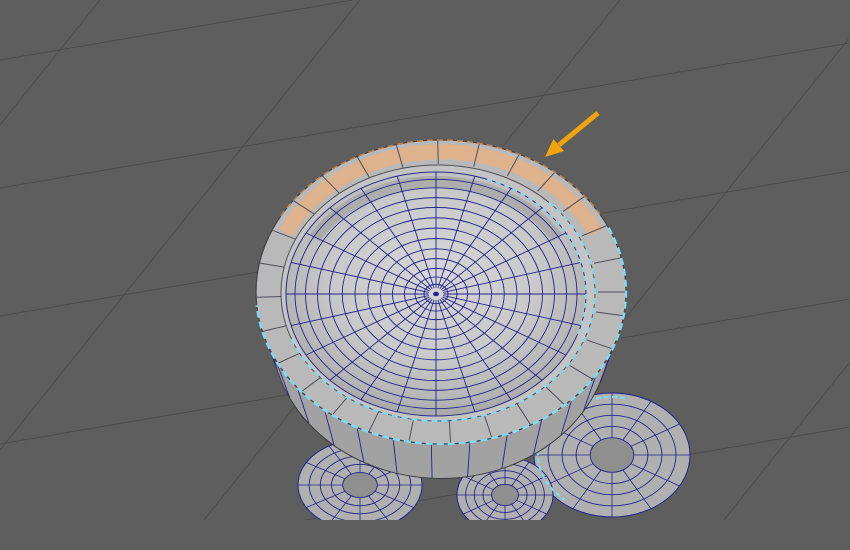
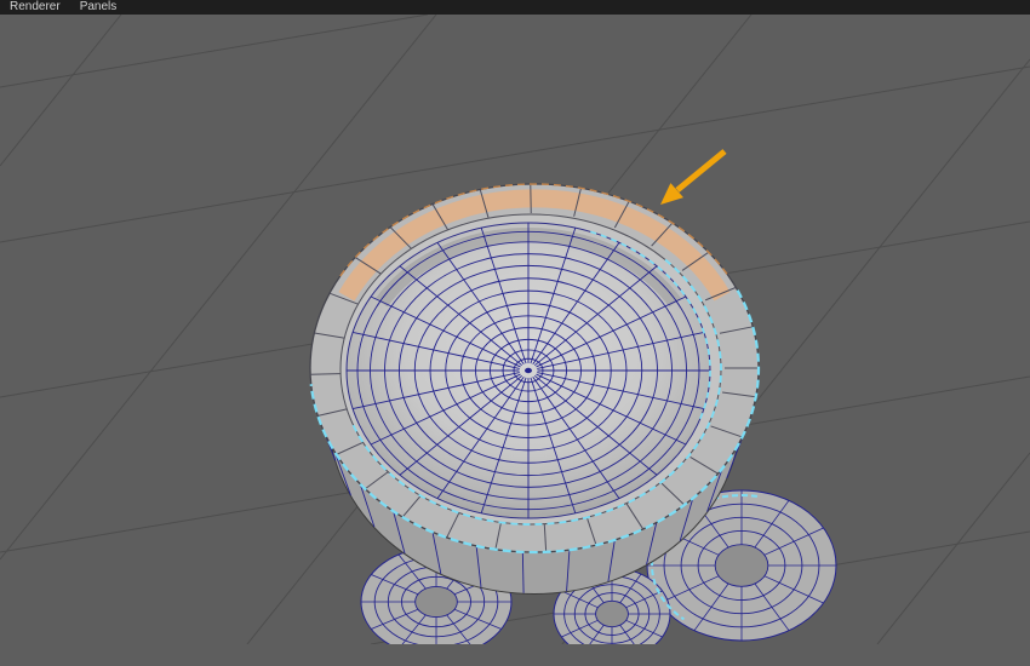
+ Renderer
+ Panels
